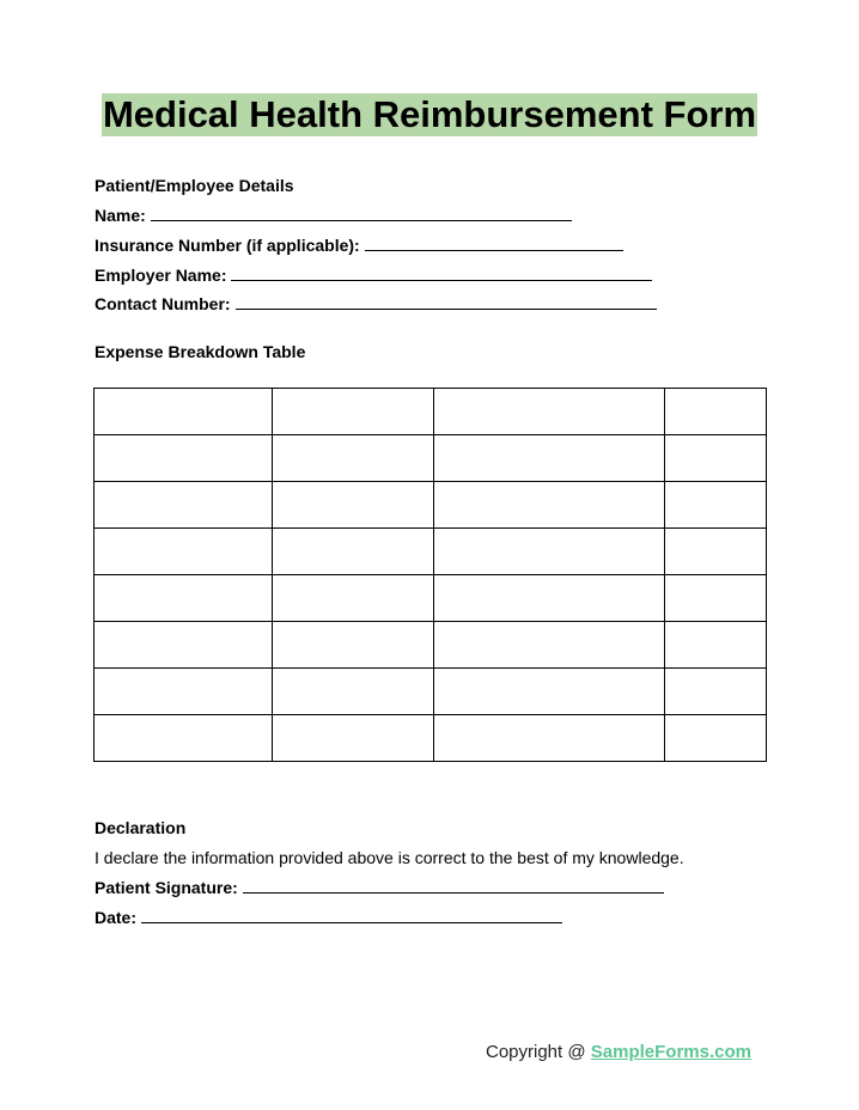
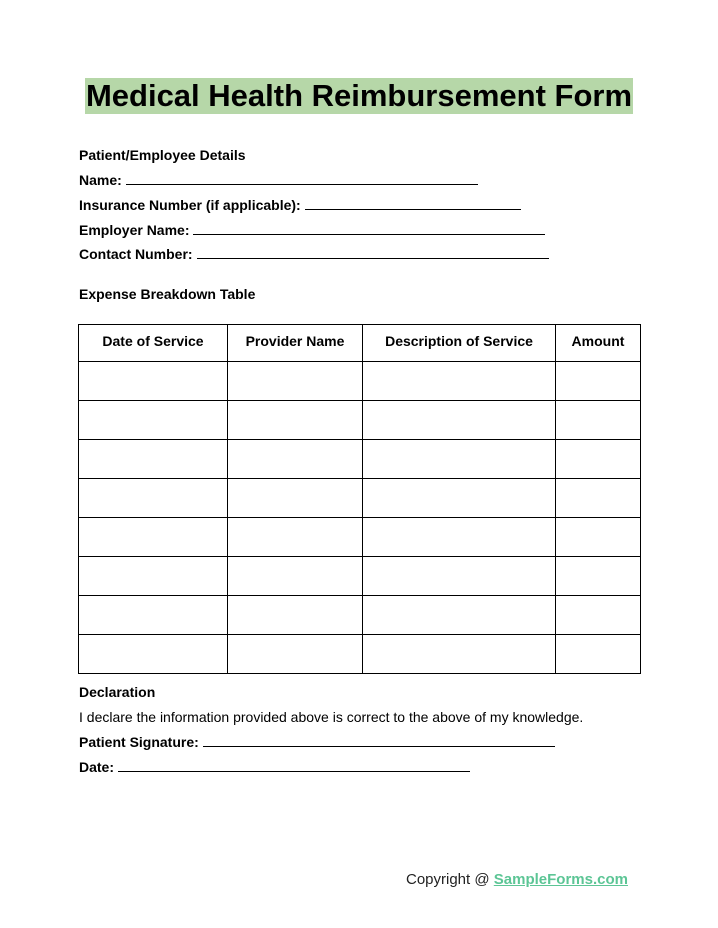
  Medical Health Reimbursement Form
  Patient/Employee Details
  Name:
  Insurance Number (if applicable):
  Employer Name:
  Contact Number:
  Expense Breakdown Table
+ Date of Service	Provider Name	Description of Service	Amount
  Declaration
- I declare the information provided above is correct to the best of my knowledge.
+ I declare the information provided above is correct to the above of my knowledge.
  Patient Signature:
  Date:
  Copyright @ SampleForms.com
